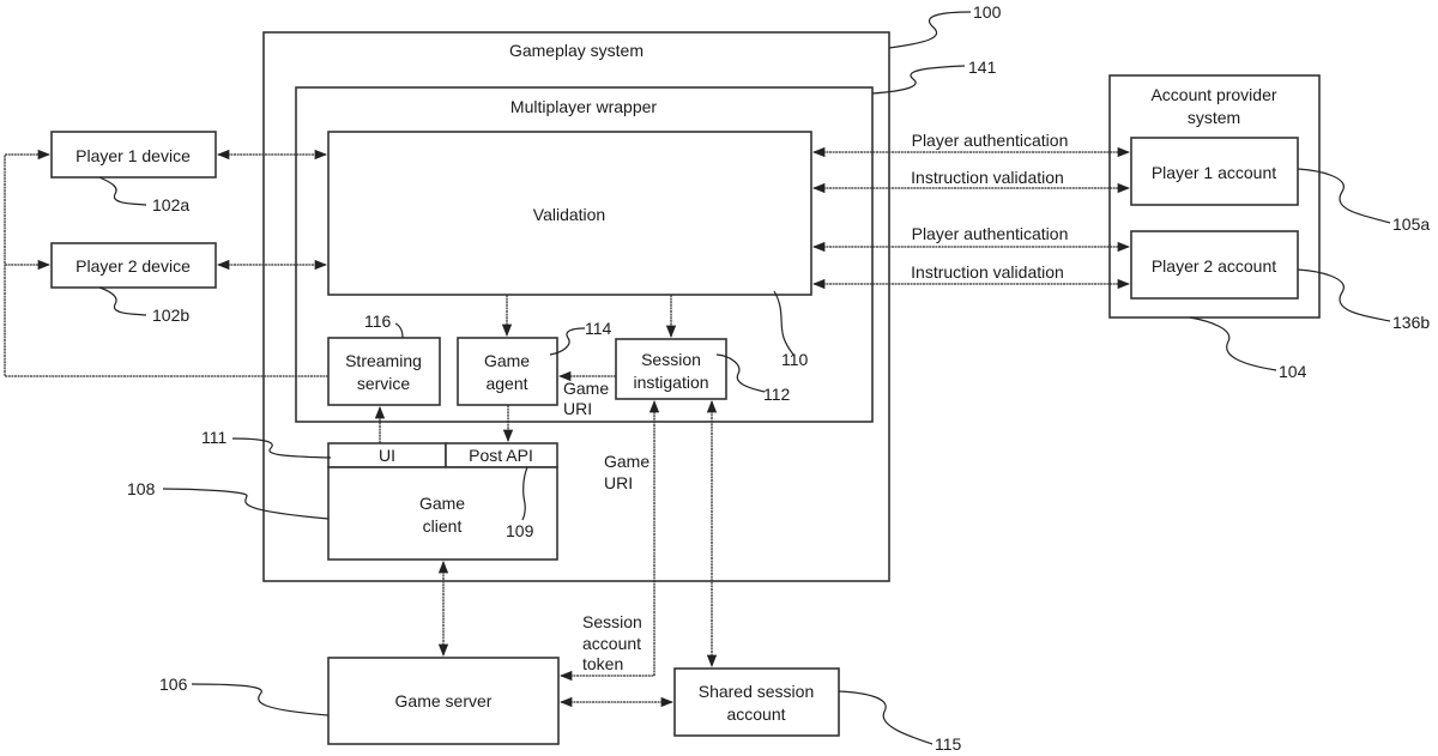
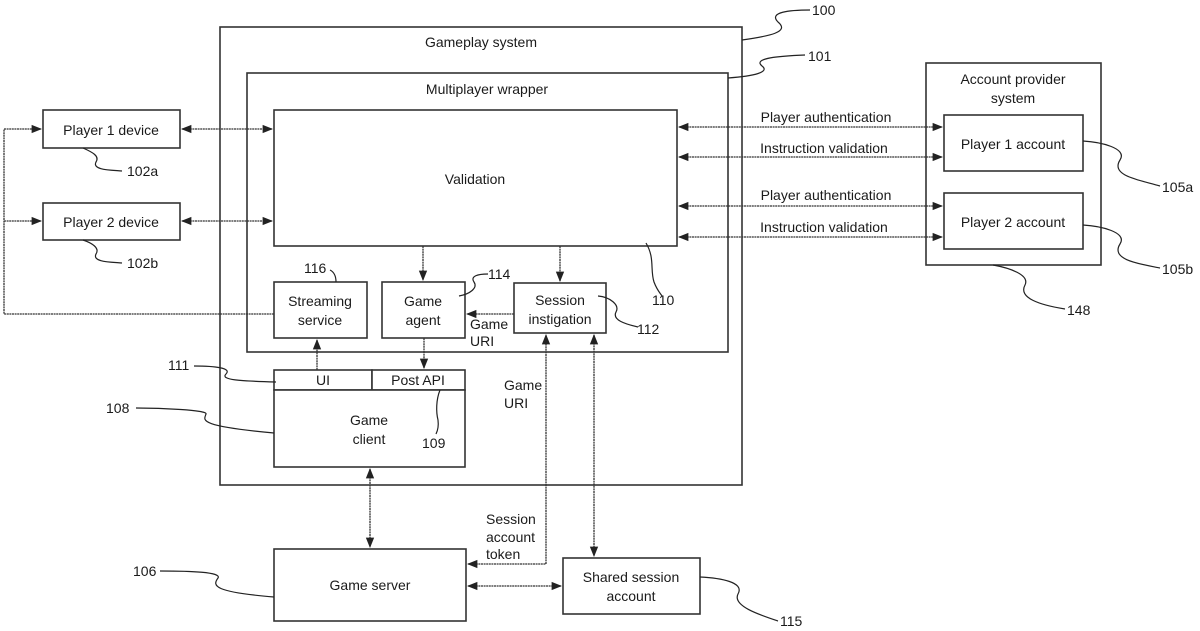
  Gameplay system
  Multiplayer wrapper
  Validation
  Player 1 device
  Player 2 device
  Account provider
  system
  Player 1 account
  Player 2 account
  Streaming
  service
  Game
  agent
  Session
  instigation
  UI
  Post API
  Game
  client
  Game server
  Shared session
  account
  Player authentication
  Instruction validation
  Player authentication
  Instruction validation
  Game
  URI
  Game
  URI
  Session
  account
  token
  100
- 141
+ 101
  102a
  102b
  105a
- 136b
+ 105b
- 104
+ 148
  110
  112
  114
  116
  111
  109
  108
  106
  115
